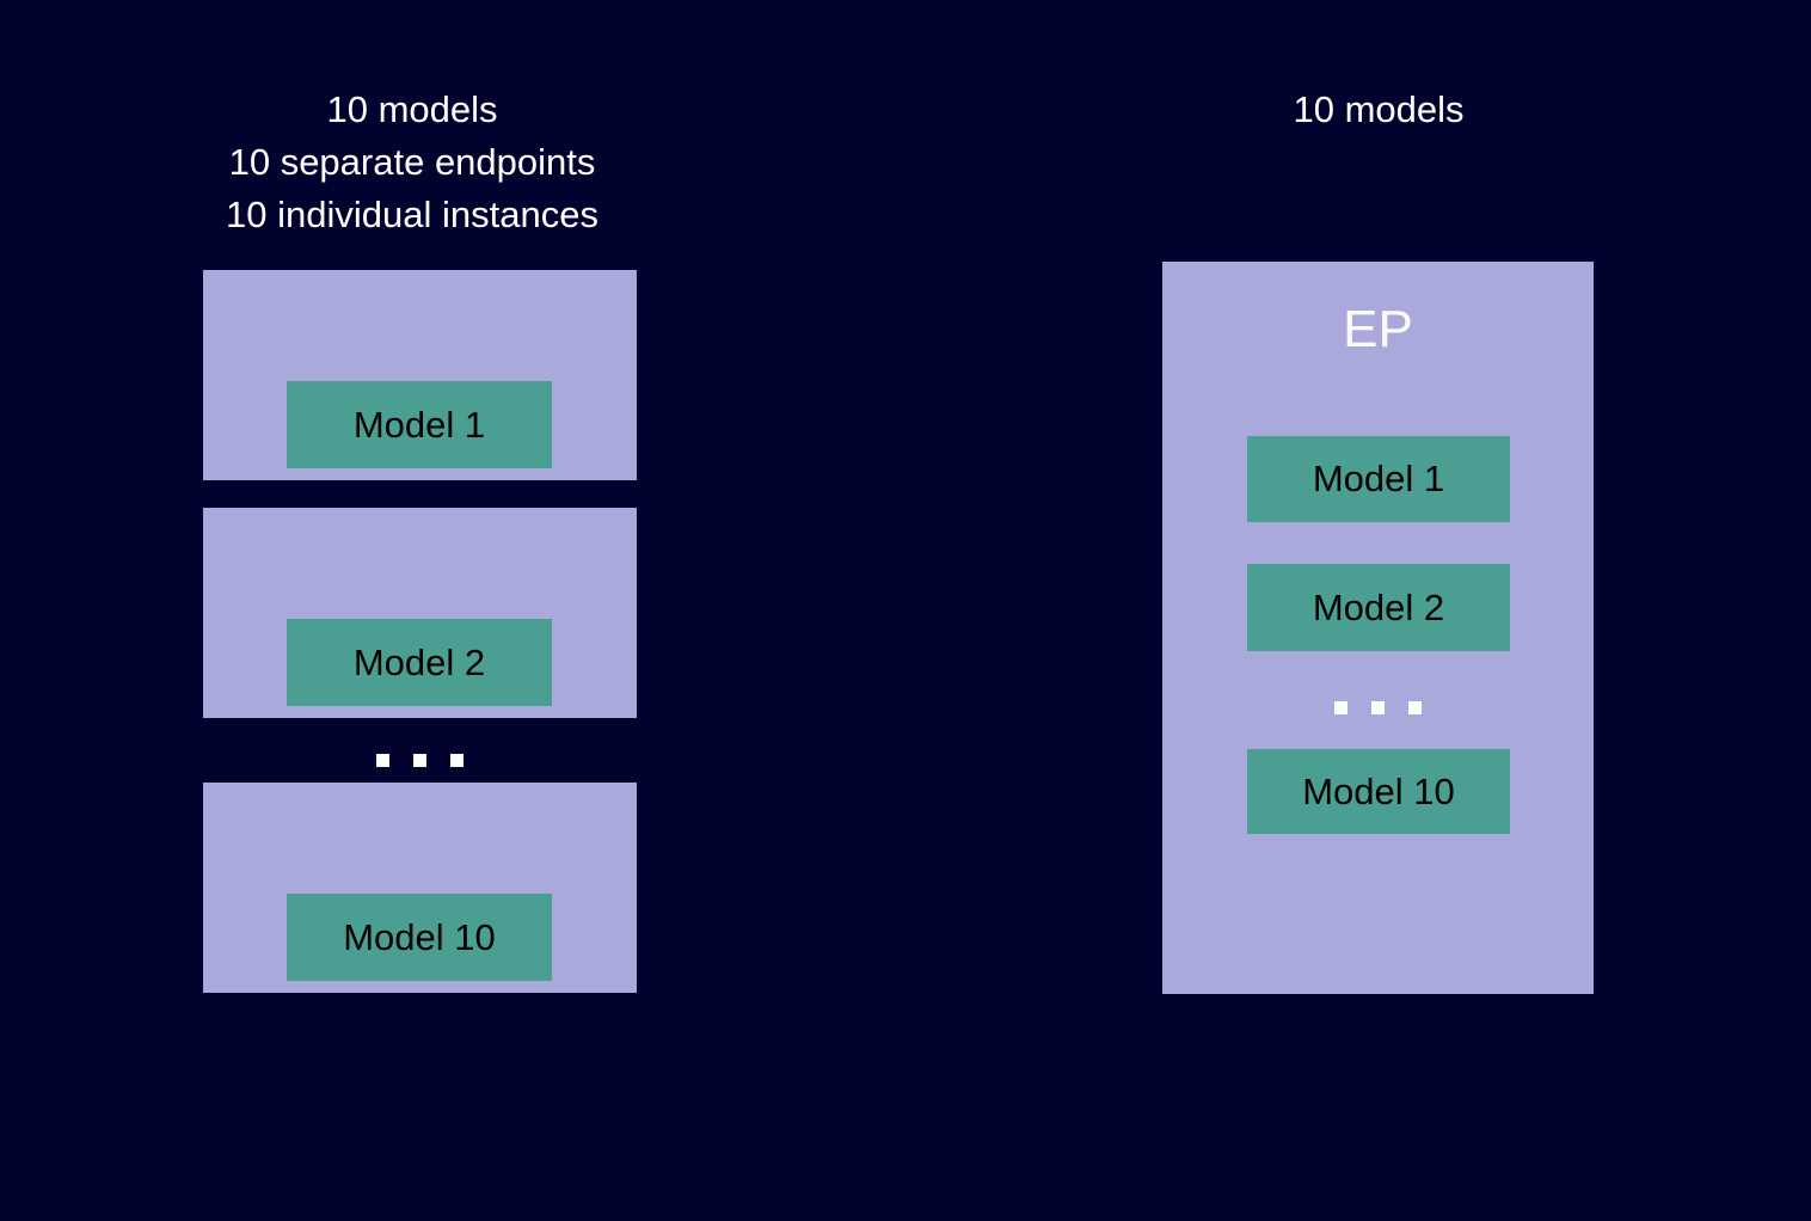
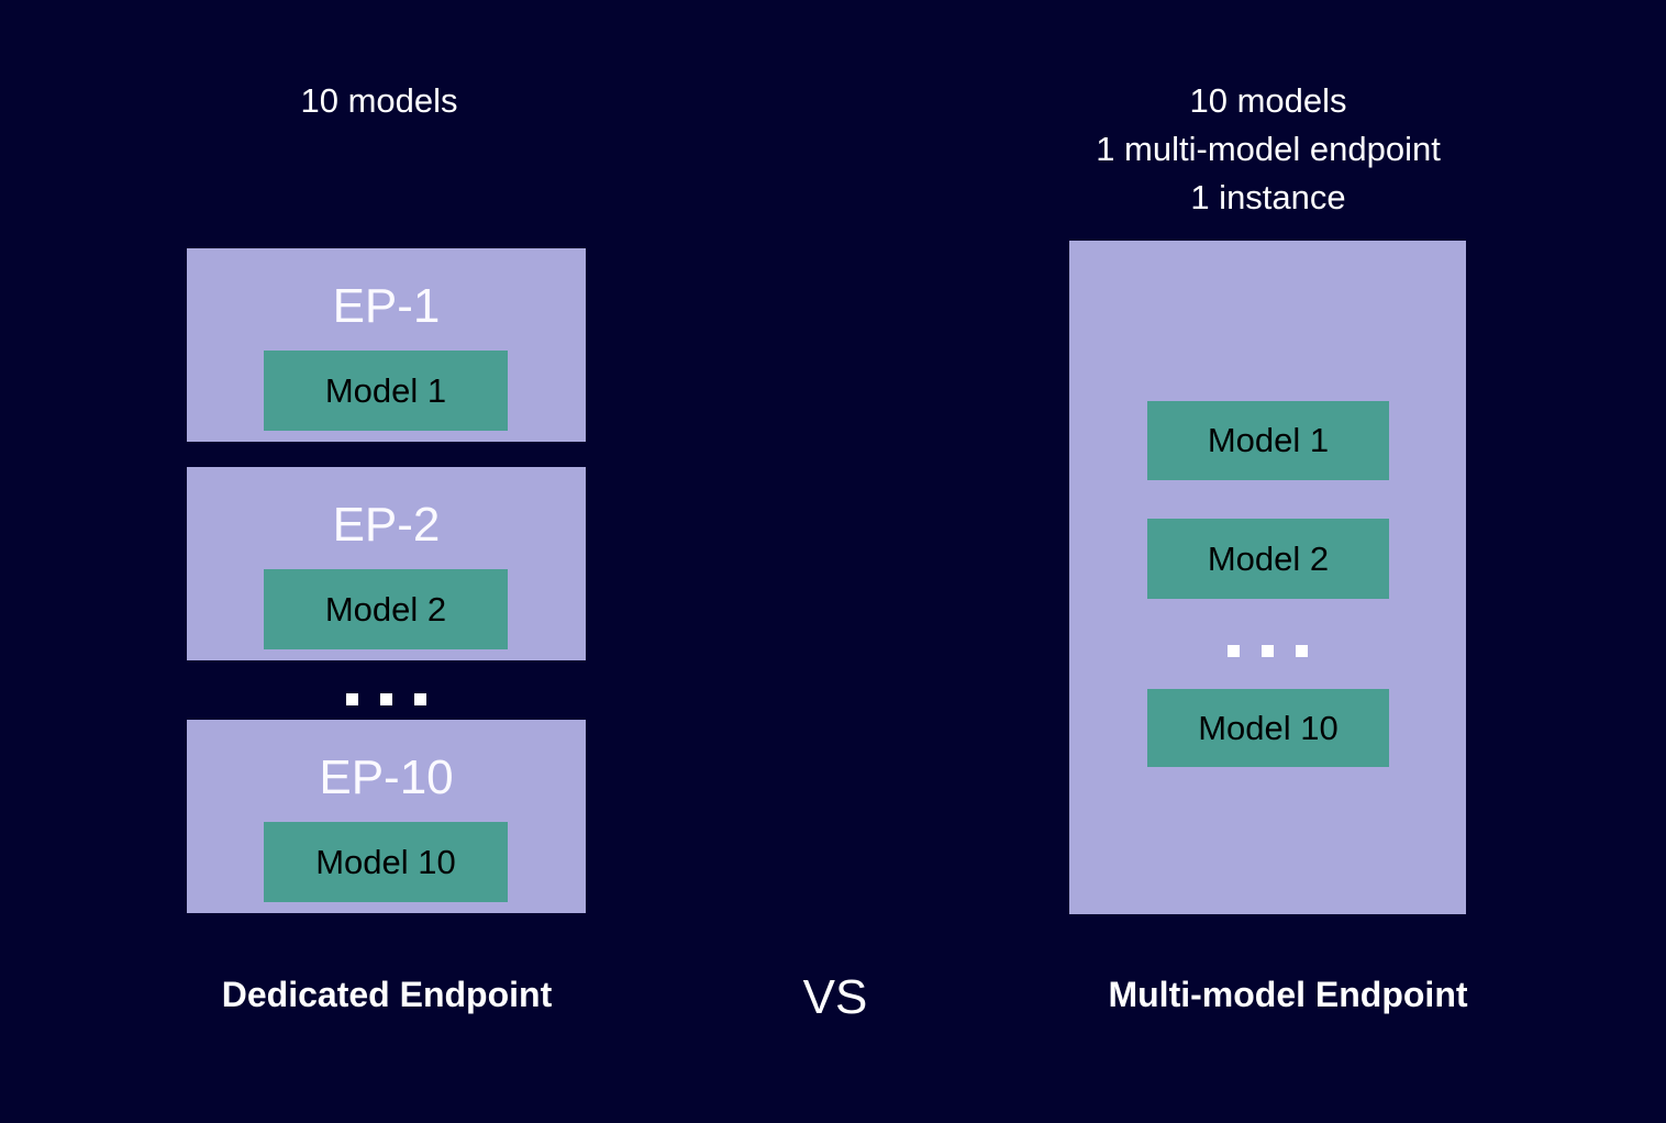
  10 models
- 10 separate endpoints
- 10 individual instances
  10 models
+ 1 multi-model endpoint
+ 1 instance
+ EP-1
  Model 1
+ EP-2
  Model 2
+ EP-10
  Model 10
- EP
  Model 1
  Model 2
  Model 10
+ Dedicated Endpoint
+ VS
+ Multi-model Endpoint
